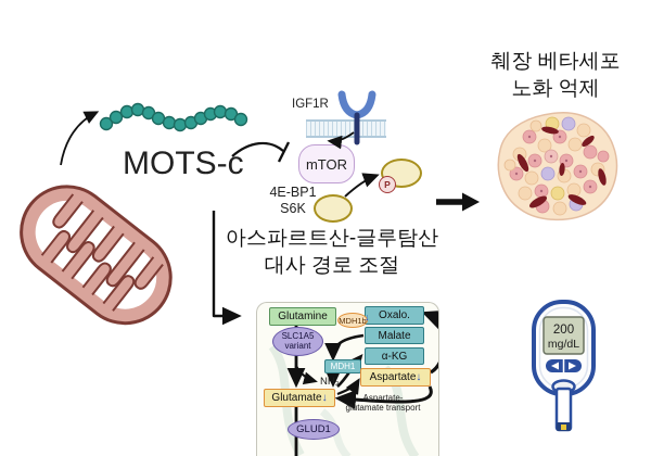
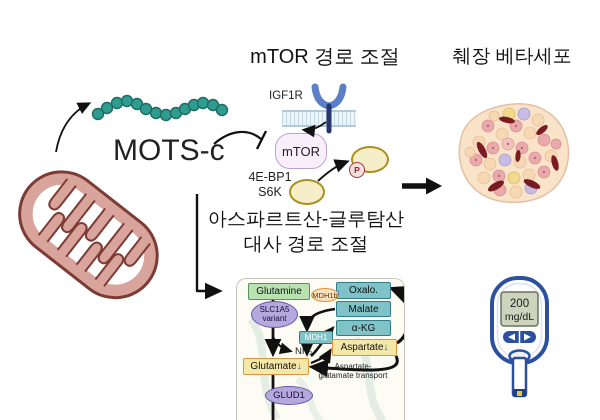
  MOTS-c
+ mTOR 경로 조절
  IGF1R
  mTOR
  4E-BP1
  S6K
  P
  췌장 베타세포
- 노화 억제
  아스파르트산-글루탐산
  대사 경로 조절
  Glutamine
  SLC1A5
  variant
  NH₃
  Glutamate
  ↓
  GLUD1
  Oxalo.
  MDH1b
  ↓
  Malate
  α-KG
  MDH1
  Aspartate
  ↓
  Aspartate-
  glutamate transport
  200
  mg/dL
